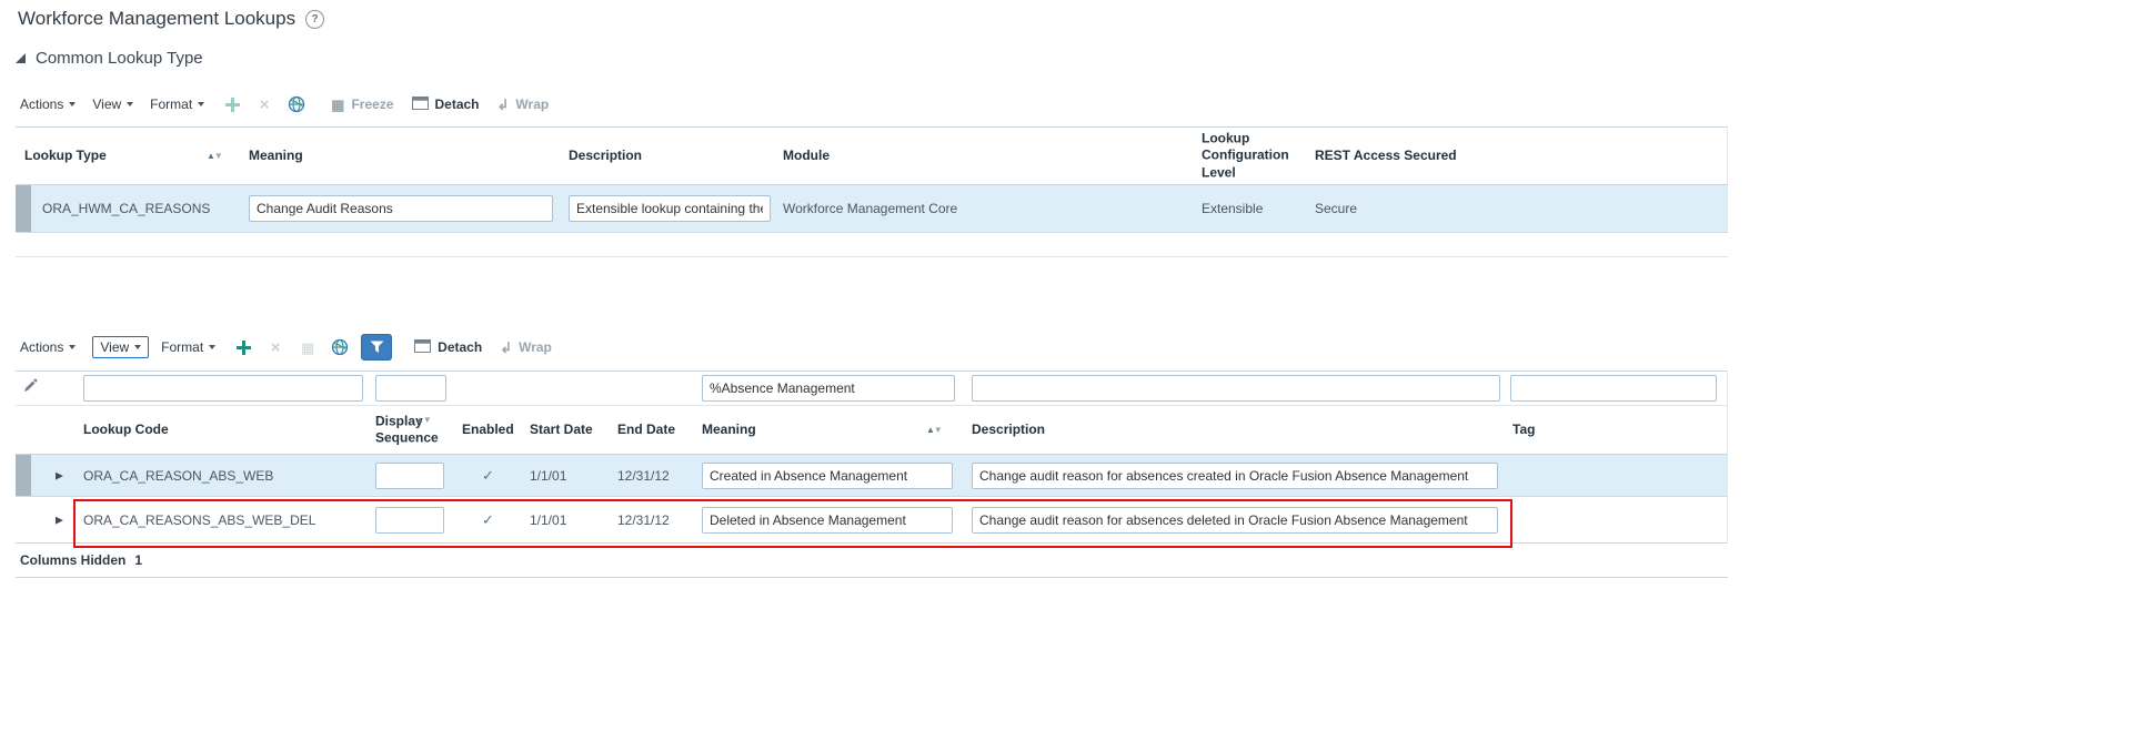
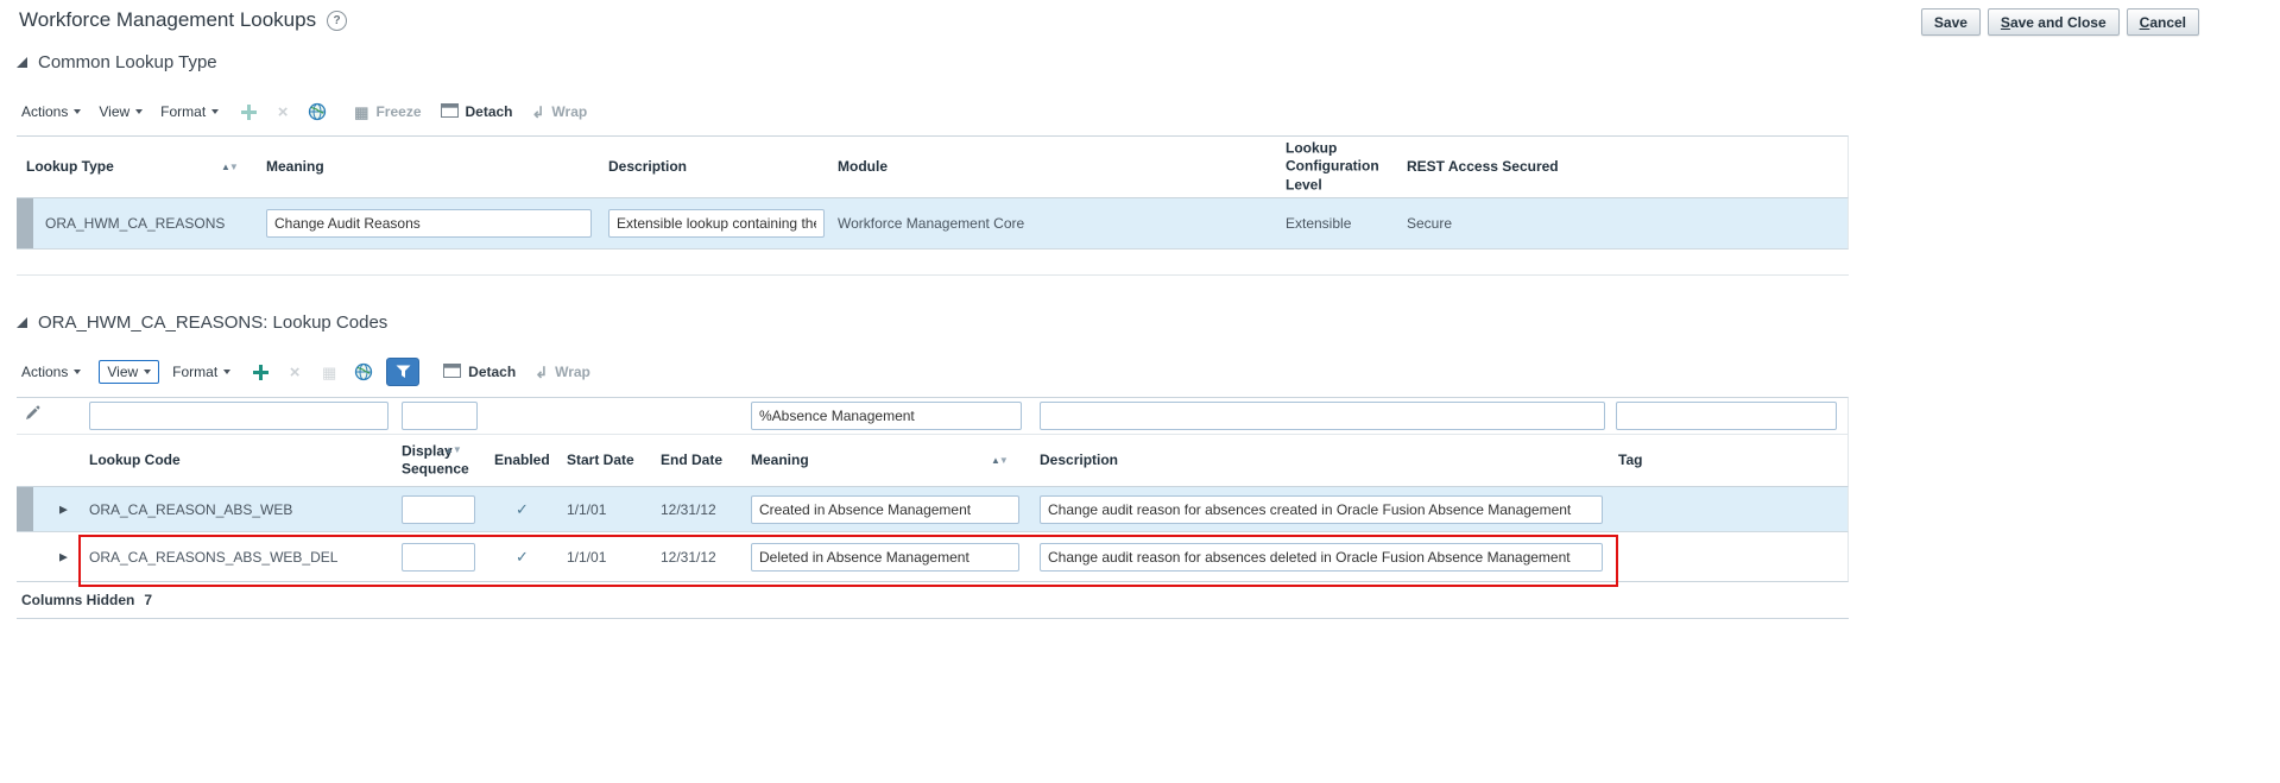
  Workforce Management Lookups
  ?
+ Save
+ Save and Close
+ Cancel
  Common Lookup Type
  Actions
  View
  Format
  ×
  ▦
  Freeze
  Detach
  ↲
  Wrap
  Lookup Type
  ▲
  ▼
  Meaning
  Description
  Module
  Lookup Configuration Level
  REST Access Secured
  ORA_HWM_CA_REASONS
  Change Audit Reasons
  Extensible lookup containing th
  Workforce Management Core
  Extensible
  Secure
+ ORA_HWM_CA_REASONS: Lookup Codes
  Actions
  View
  Format
  ×
  ▦
  Detach
  ↲
  Wrap
  %Absence Management
  Lookup Code
  Display Sequence
  ▲
  ▼
  Enabled
  Start Date
  End Date
  Meaning
  ▲
  ▼
  Description
  Tag
  ▶
  ORA_CA_REASON_ABS_WEB
  ✓
  1/1/01
  12/31/12
  Created in Absence Management
  Change audit reason for absences created in Oracle Fusion Absence Management
  ▶
  ORA_CA_REASONS_ABS_WEB_DEL
  ✓
  1/1/01
  12/31/12
  Deleted in Absence Management
  Change audit reason for absences deleted in Oracle Fusion Absence Management
  Columns Hidden
- 1
+ 7
